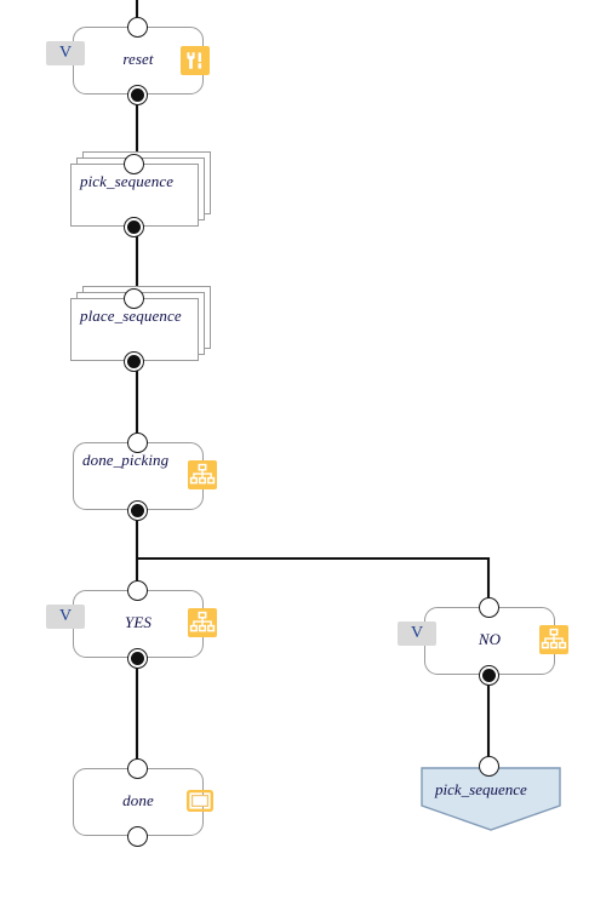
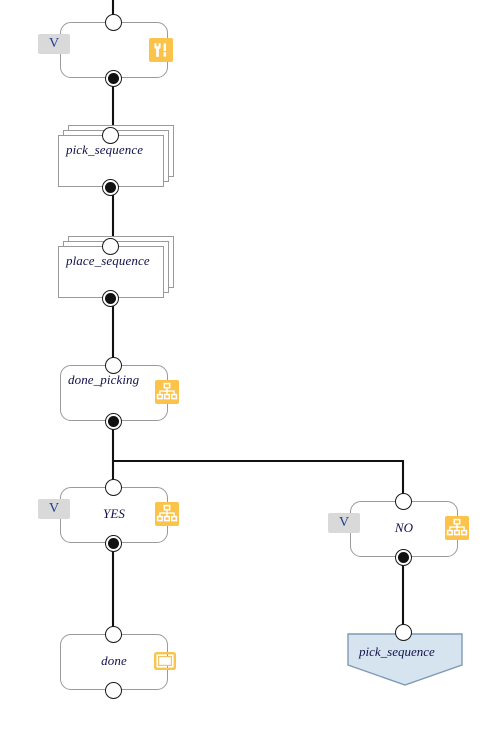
- reset
  V
  pick_sequence
  place_sequence
  done_picking
  YES
  V
  NO
  V
  done
  pick_sequence
